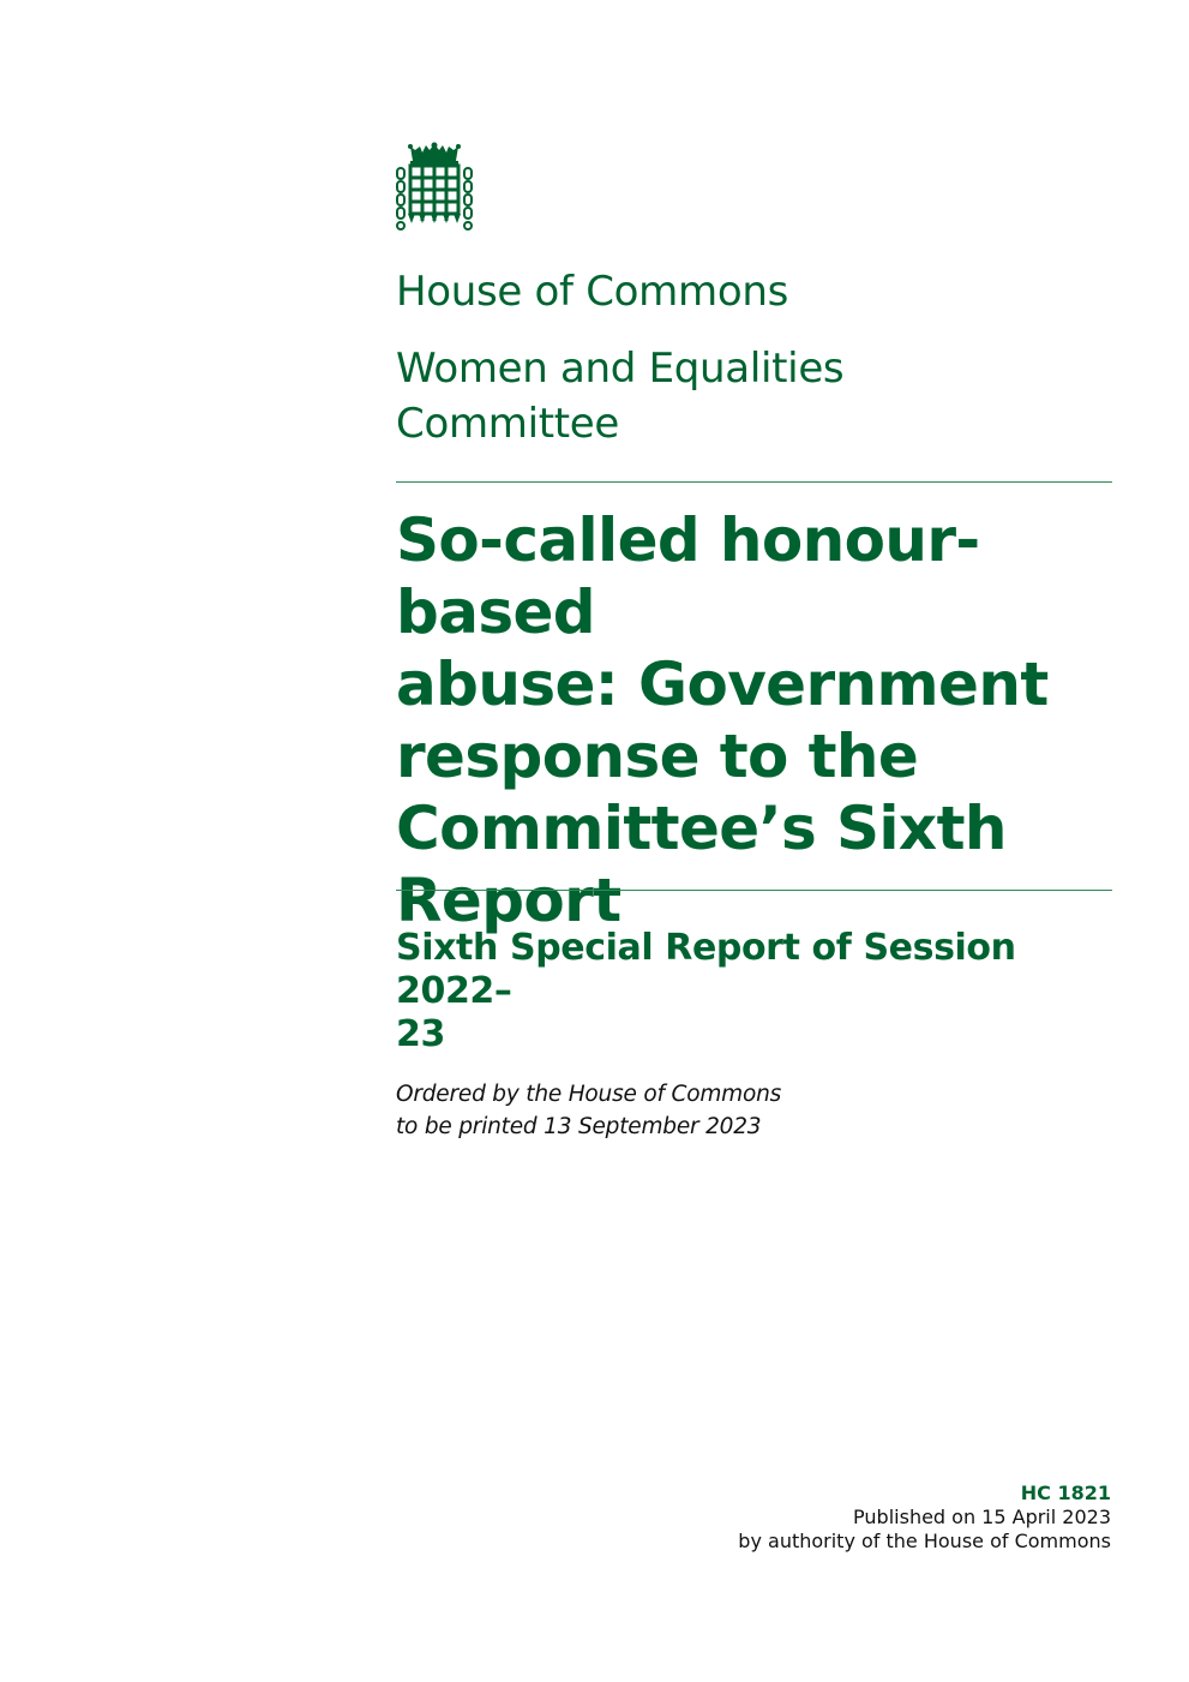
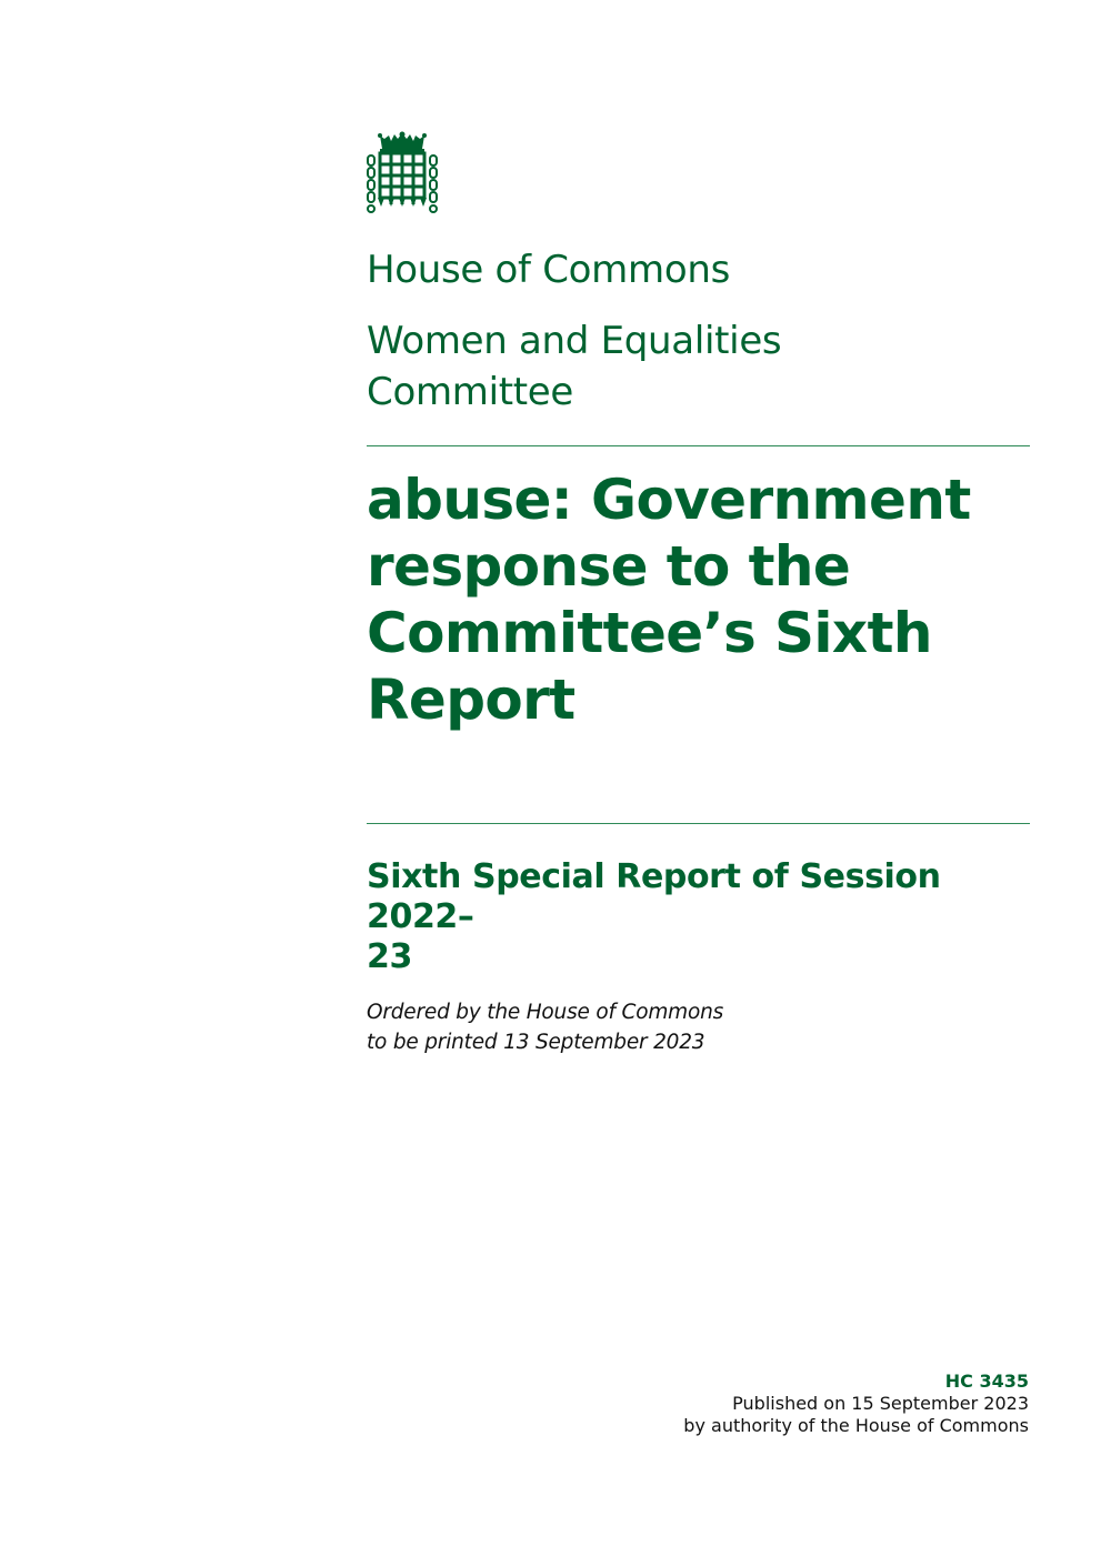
  House of Commons
  Women and Equalities
  Committee
- So-called honour-based
  abuse: Government
  response to the
  Committee’s Sixth
  Report
  Sixth Special Report of Session 2022–
  23
  Ordered by the House of Commons
  to be printed 13 September 2023
- HC 1821
+ HC 3435
- Published on 15 April 2023
+ Published on 15 September 2023
  by authority of the House of Commons
